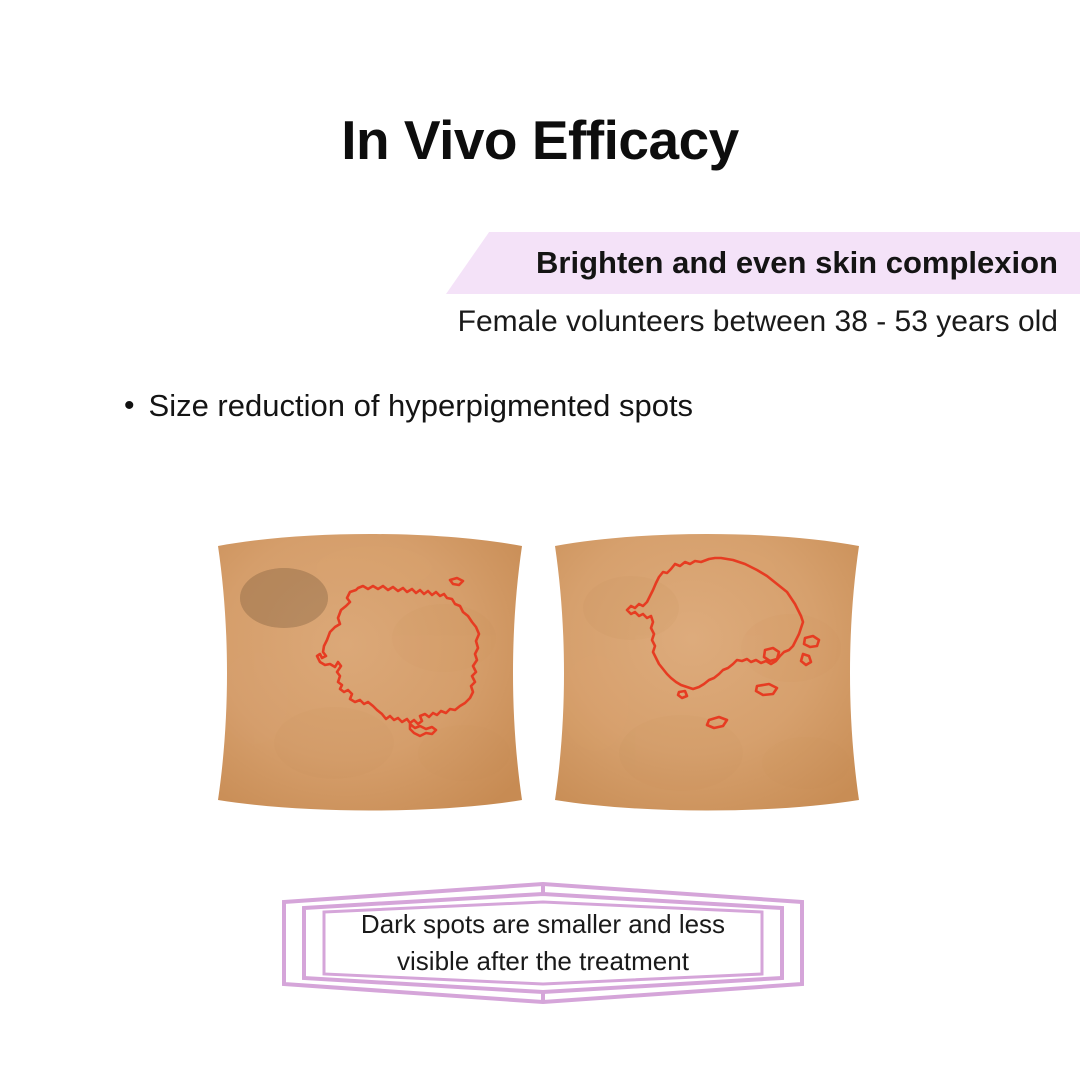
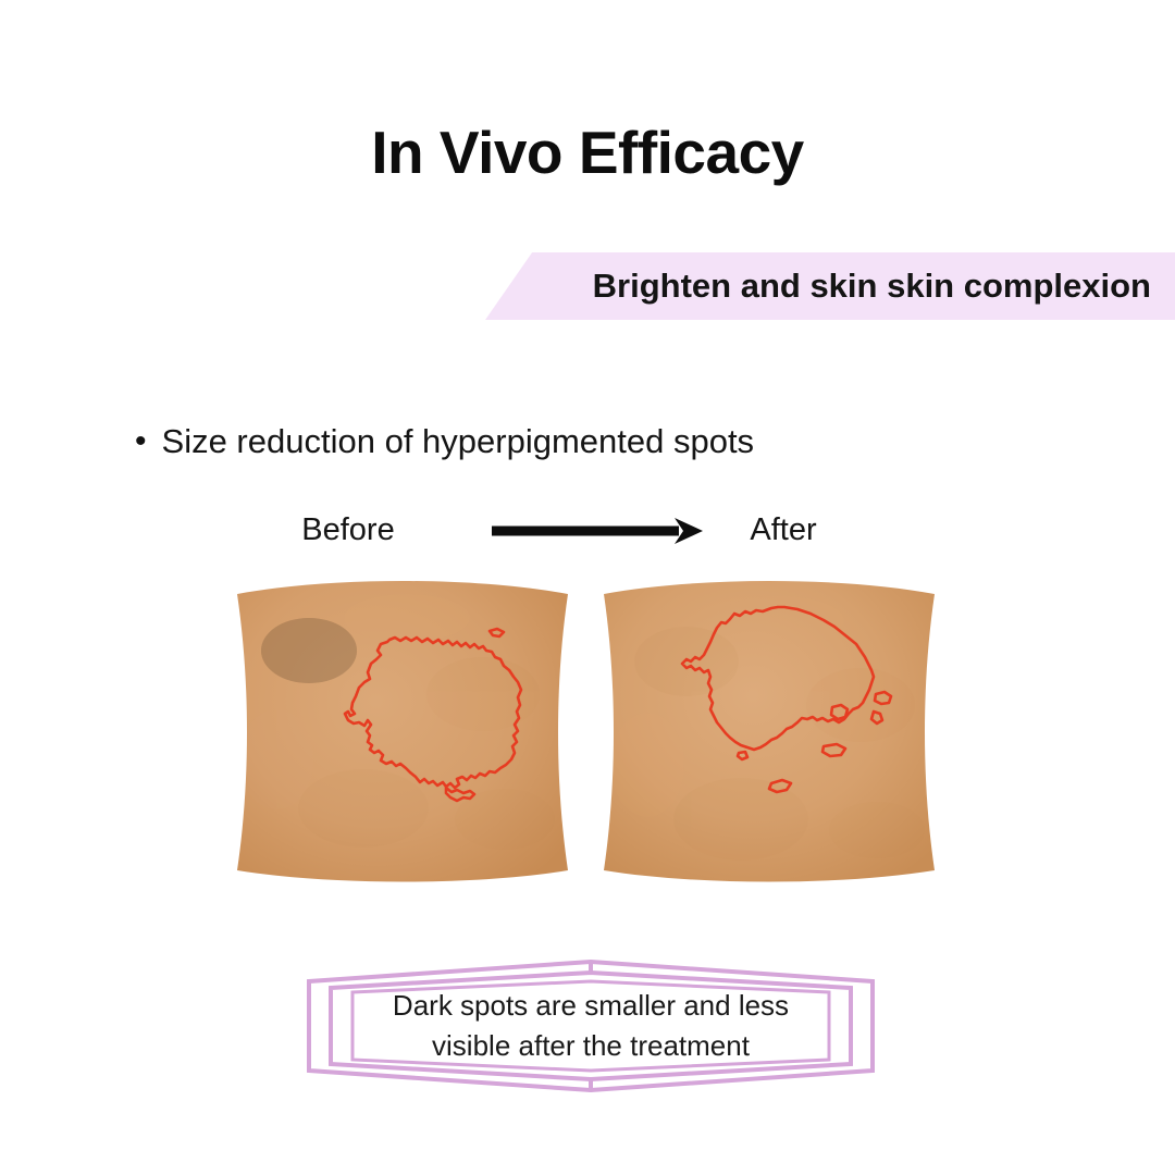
  In Vivo Efficacy
- Brighten and even skin complexion
+ Brighten and skin skin complexion
- Female volunteers between 38 - 53 years old
  •
  Size reduction of hyperpigmented spots
+ Before
+ After
  Dark spots are smaller and less
  visible after the treatment
